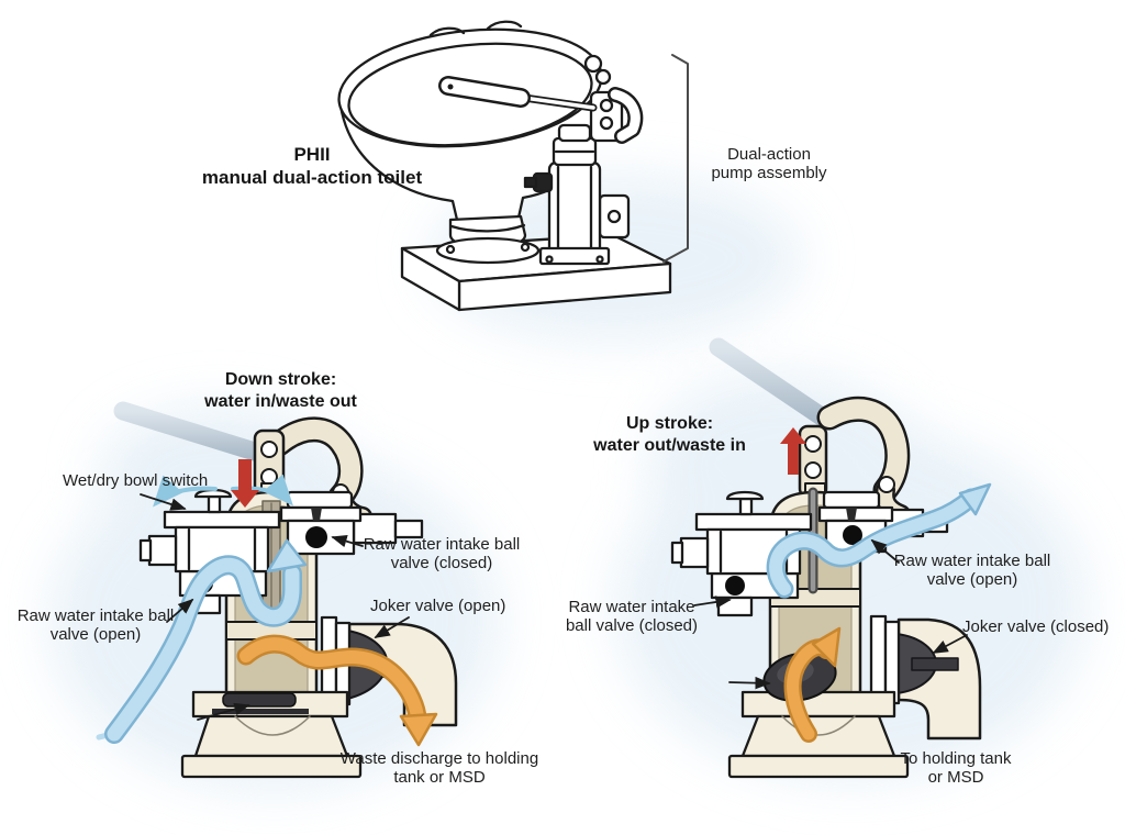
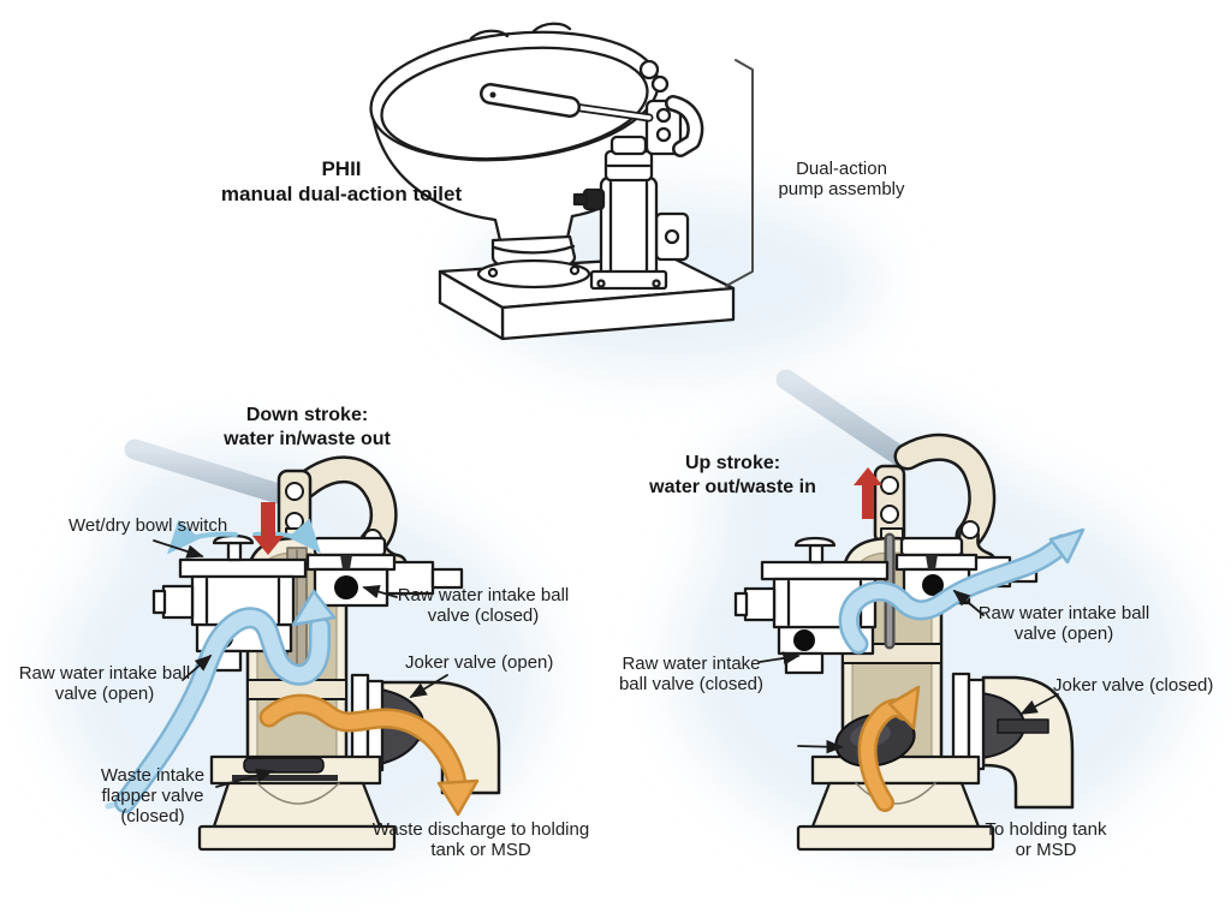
  PHII
  manual dual-action toilet
  Dual-action
  pump assembly
  Down stroke:
  water in/waste out
  Wet/dry bowl switch
  Raw water intake ball valve (closed)
  Joker valve (open)
  Raw water intake ball valve (open)
+ Waste intake flapper valve (closed)
  Waste discharge to holding tank or MSD
  Up stroke:
  water out/waste in
  Raw water intake ball valve (open)
  Raw water intake ball valve (closed)
  Joker valve (closed)
  To holding tank
  or MSD
